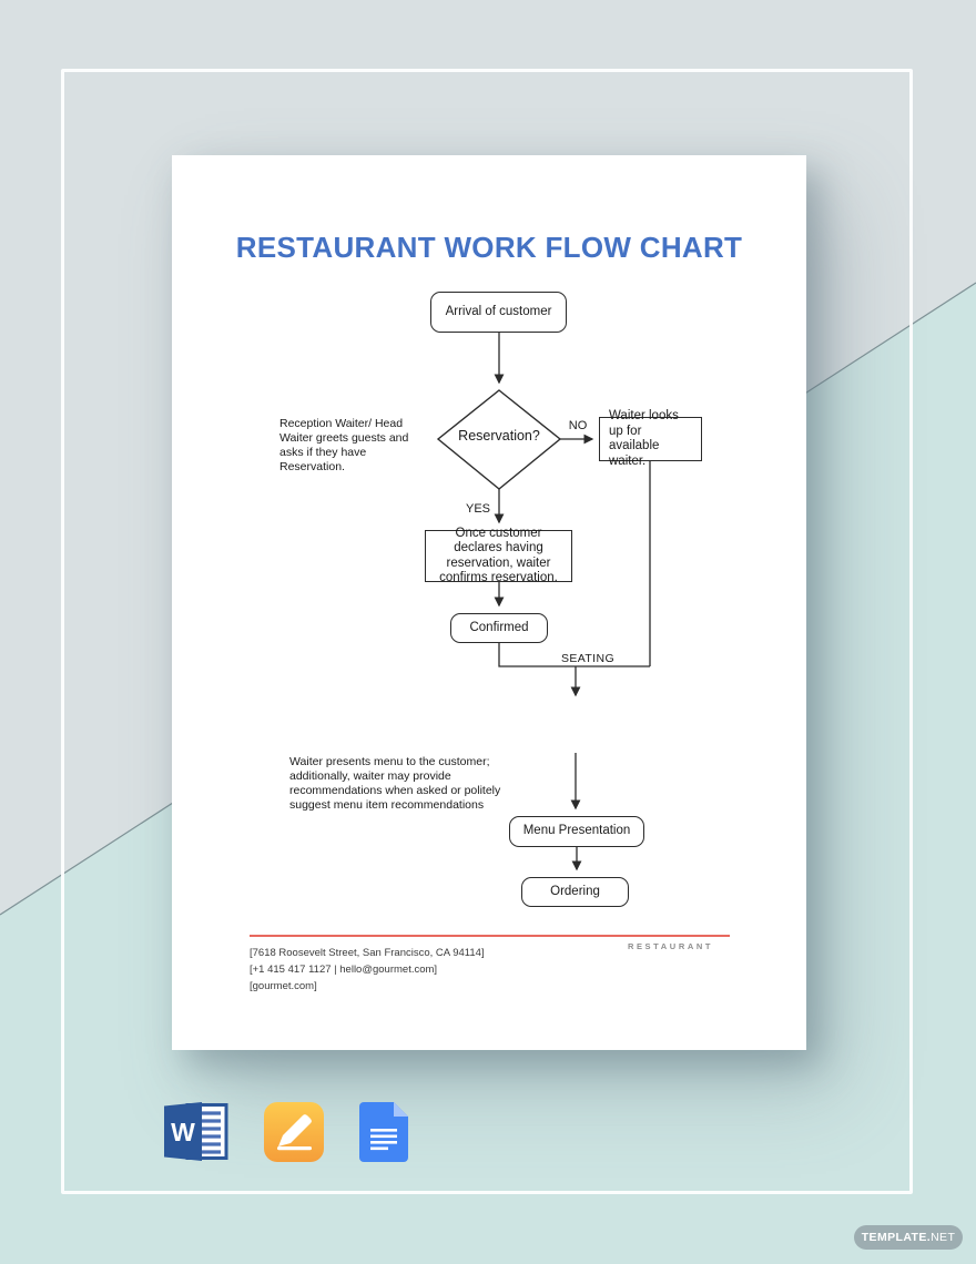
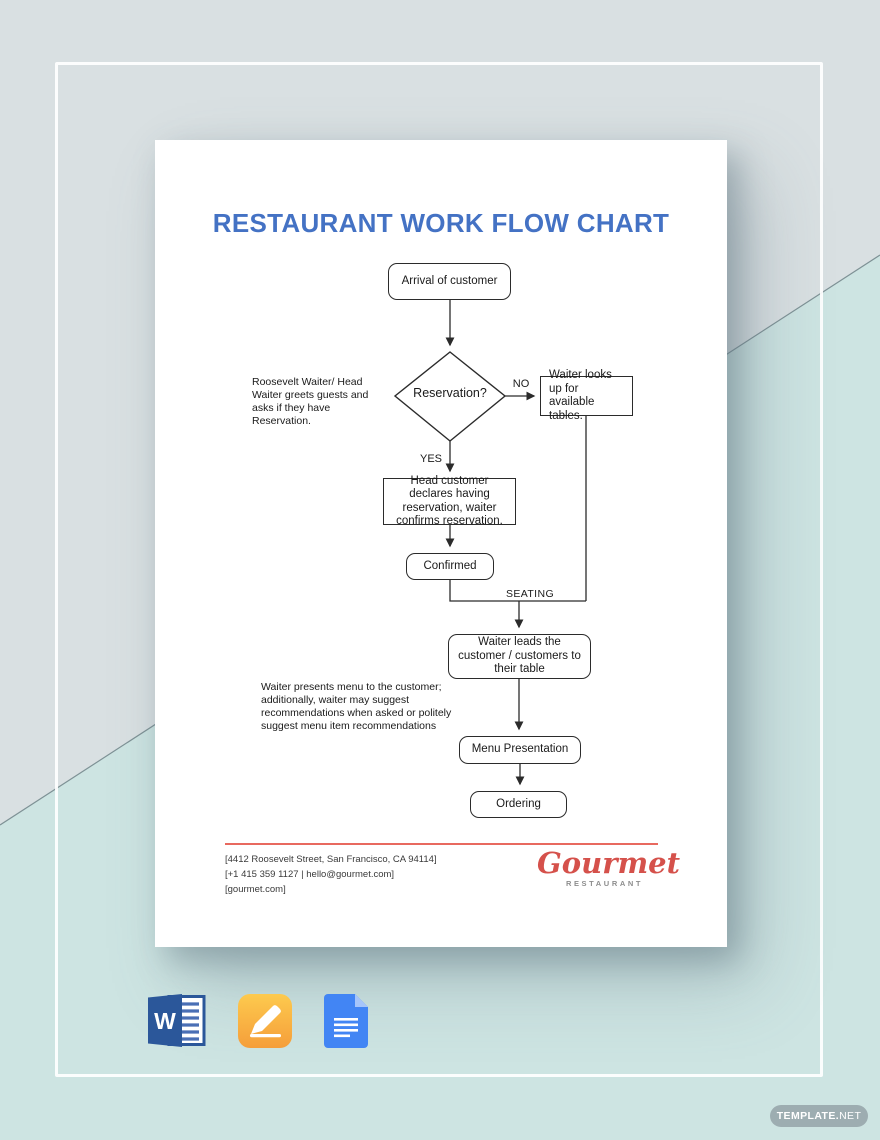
  RESTAURANT WORK FLOW CHART
  Arrival of customer
  Reservation?
  NO
- Waiter looks up for available waiter.
+ Waiter looks up for available tables.
  YES
- Once customer declares having reservation, waiter confirms reservation.
+ Head customer declares having reservation, waiter confirms reservation.
  Confirmed
  SEATING
+ Waiter leads the customer / customers to their table
  Menu Presentation
  Ordering
- Reception Waiter/ Head Waiter greets guests and asks if they have Reservation.
+ Roosevelt Waiter/ Head Waiter greets guests and asks if they have Reservation.
- Waiter presents menu to the customer; additionally, waiter may provide recommendations when asked or politely suggest menu item recommendations
+ Waiter presents menu to the customer; additionally, waiter may suggest recommendations when asked or politely suggest menu item recommendations
- [7618 Roosevelt Street, San Francisco, CA 94114]
+ [4412 Roosevelt Street, San Francisco, CA 94114]
- [+1 415 417 1127 | hello@gourmet.com]
+ [+1 415 359 1127 | hello@gourmet.com]
  [gourmet.com]
+ Gourmet
  RESTAURANT
  W
  TEMPLATE.NET
